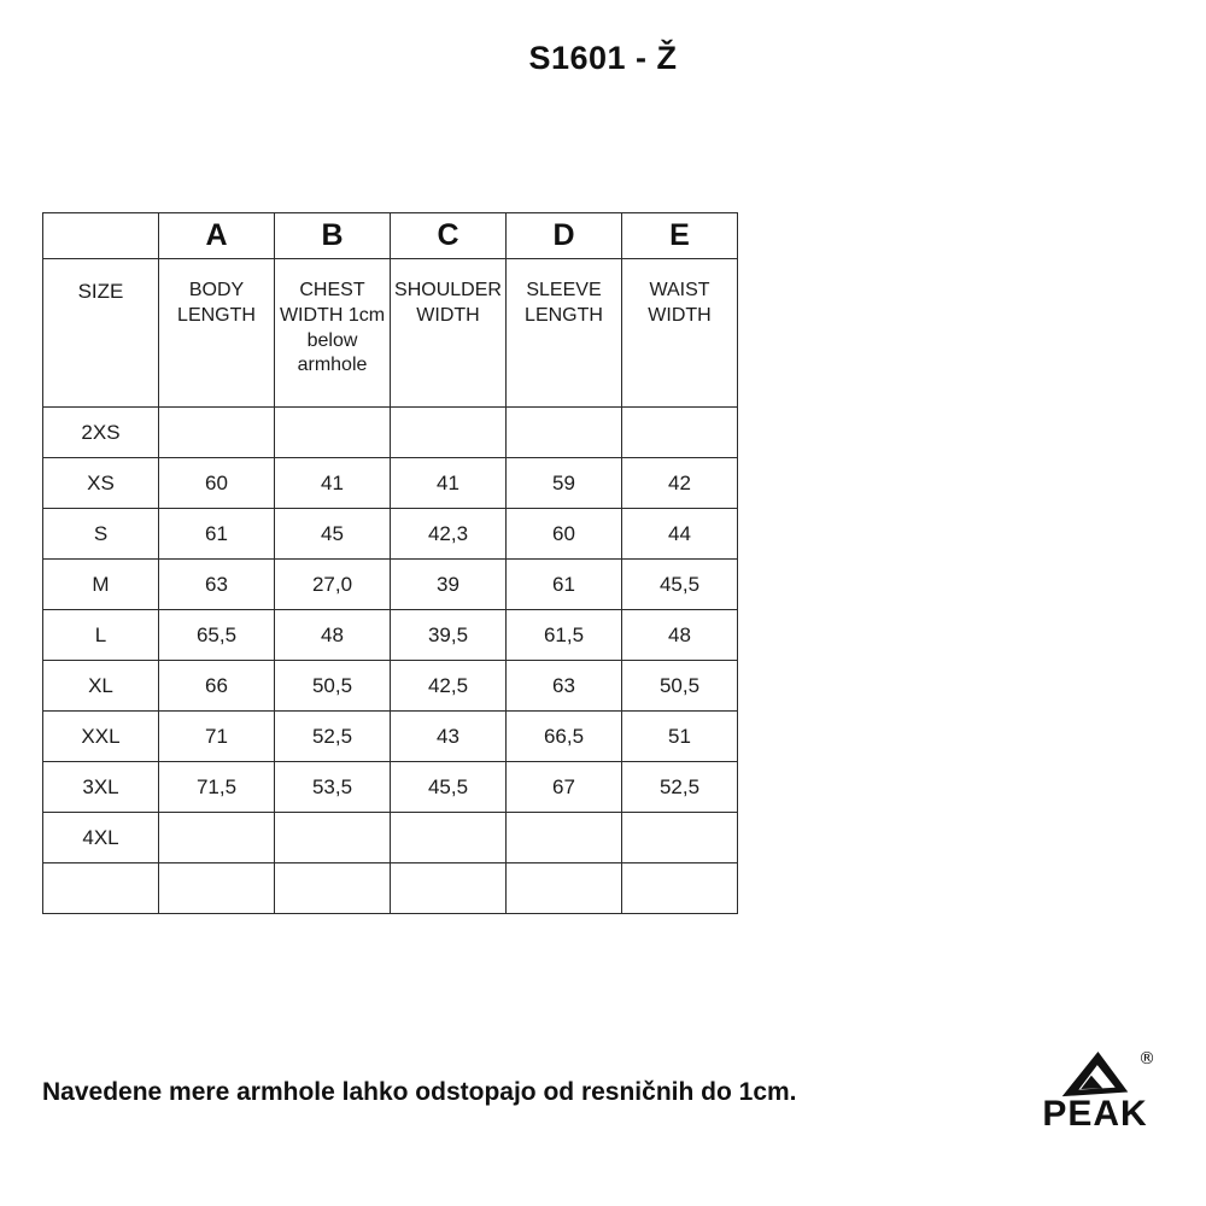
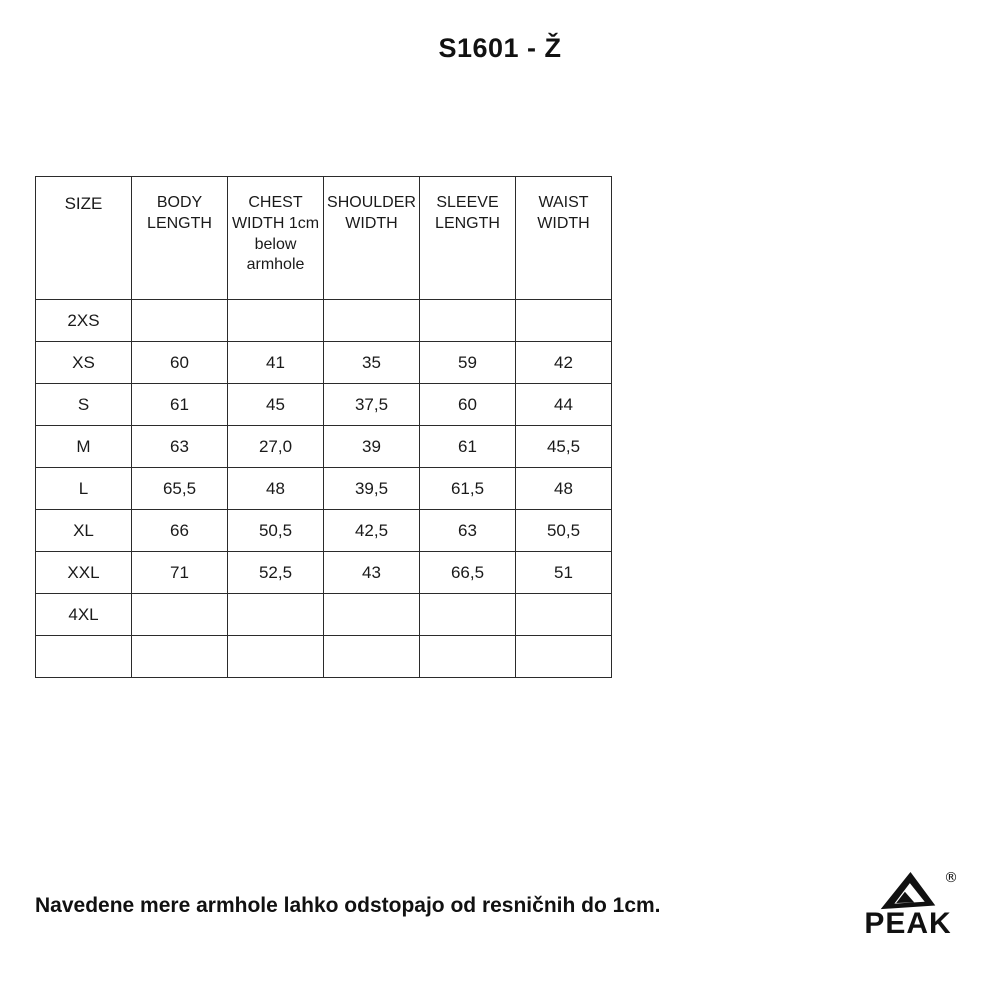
  S1601 - Ž
- 	A	B	C	D	E
  SIZE	BODY LENGTH	CHEST WIDTH 1cm below armhole	SHOULDER WIDTH	SLEEVE LENGTH	WAIST WIDTH
  2XS
- XS	60	41	41	59	42
+ XS	60	41	35	59	42
- S	61	45	42,3	60	44
+ S	61	45	37,5	60	44
  M	63	27,0	39	61	45,5
  L	65,5	48	39,5	61,5	48
  XL	66	50,5	42,5	63	50,5
  XXL	71	52,5	43	66,5	51
- 3XL	71,5	53,5	45,5	67	52,5
  4XL
  Navedene mere armhole lahko odstopajo od resničnih do 1cm.
  ®
  PEAK
